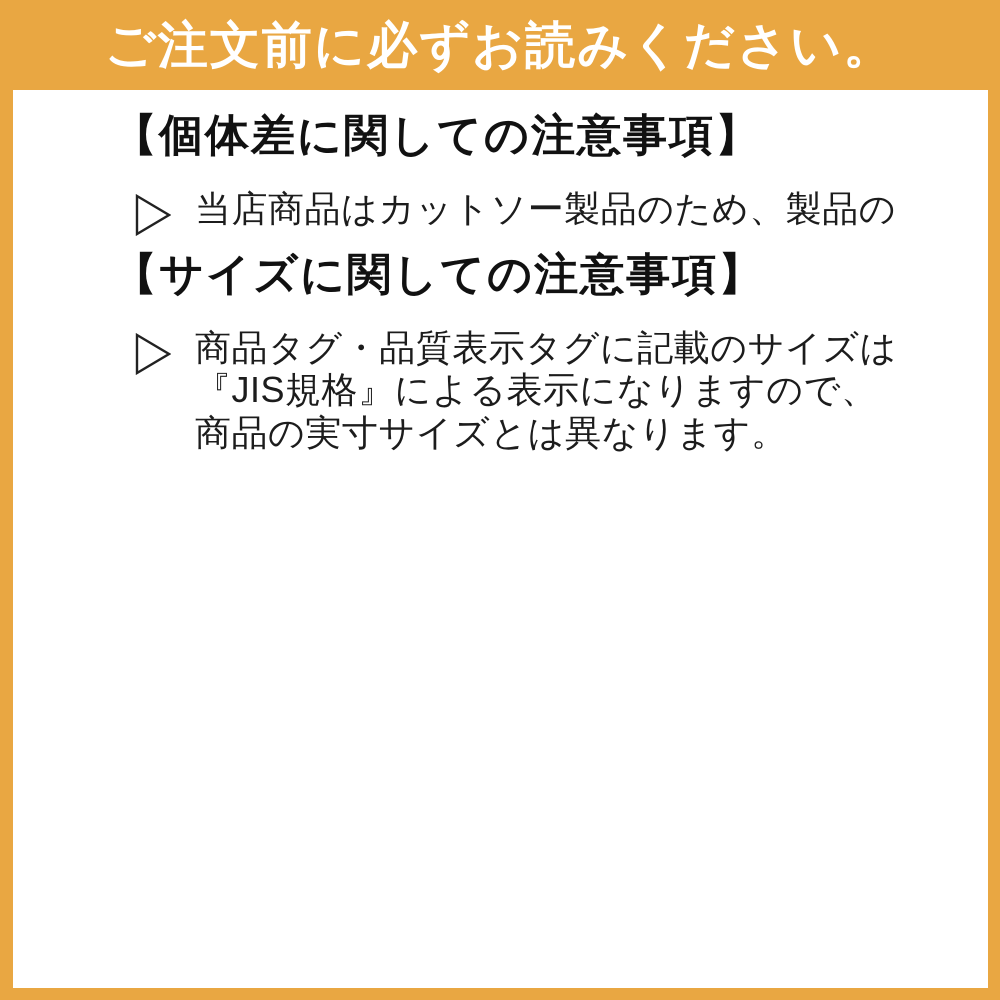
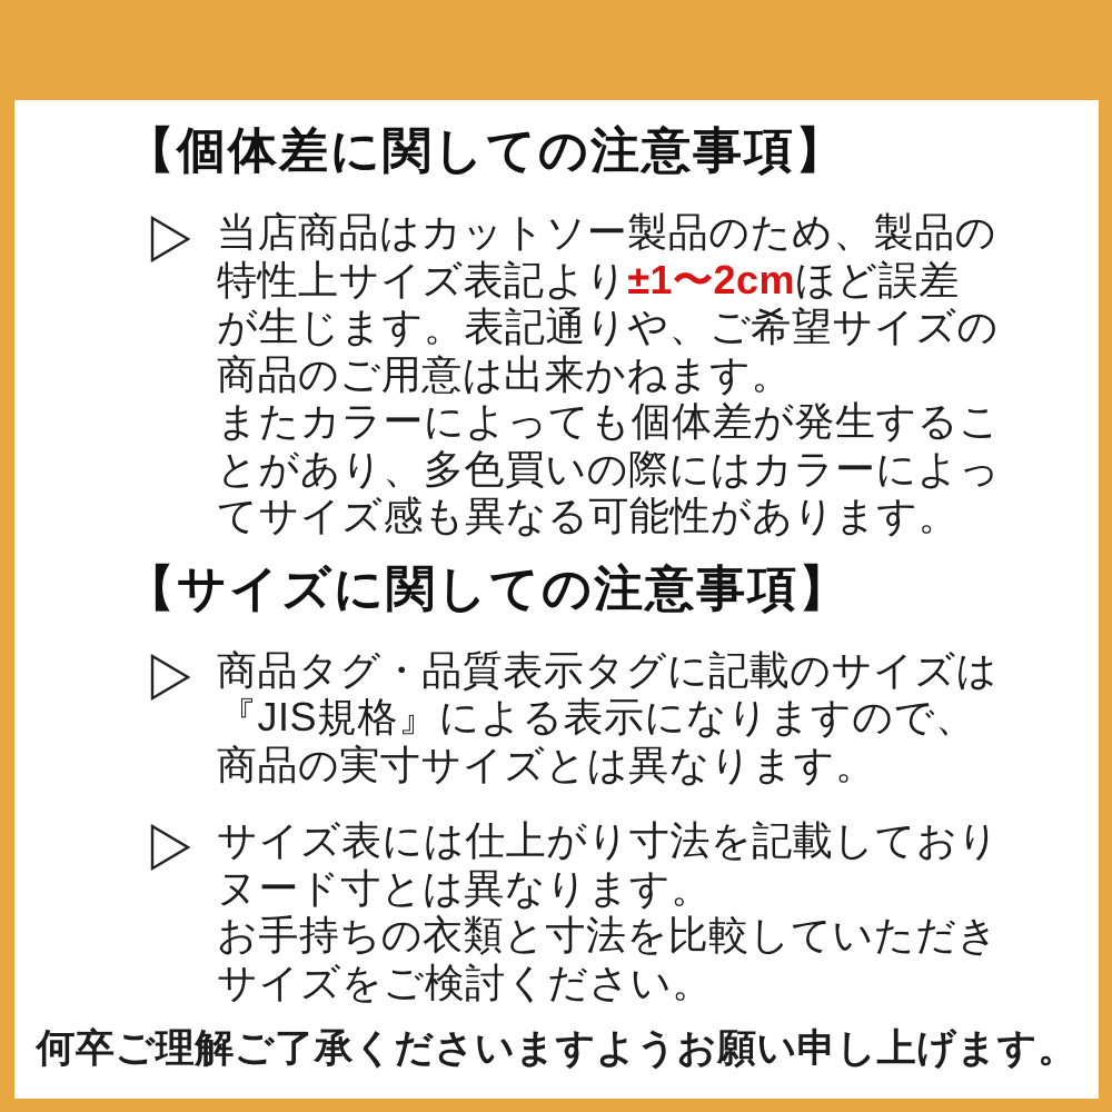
- ご注文前に必ずお読みください。
  【個体差に関しての注意事項】
  当店商品はカットソー製品のため、製品の
+ 特性上サイズ表記より±1〜2cmほど誤差
+ が生じます。表記通りや、ご希望サイズの
+ 商品のご用意は出来かねます。
+ またカラーによっても個体差が発生するこ
+ とがあり、多色買いの際にはカラーによっ
+ てサイズ感も異なる可能性があります。
  【サイズに関しての注意事項】
  商品タグ・品質表示タグに記載のサイズは
  『JIS規格』による表示になりますので、
  商品の実寸サイズとは異なります。
+ サイズ表には仕上がり寸法を記載しており
+ ヌード寸とは異なります。
+ お手持ちの衣類と寸法を比較していただき
+ サイズをご検討ください。
+ 何卒ご理解ご了承くださいますようお願い申し上げます。
